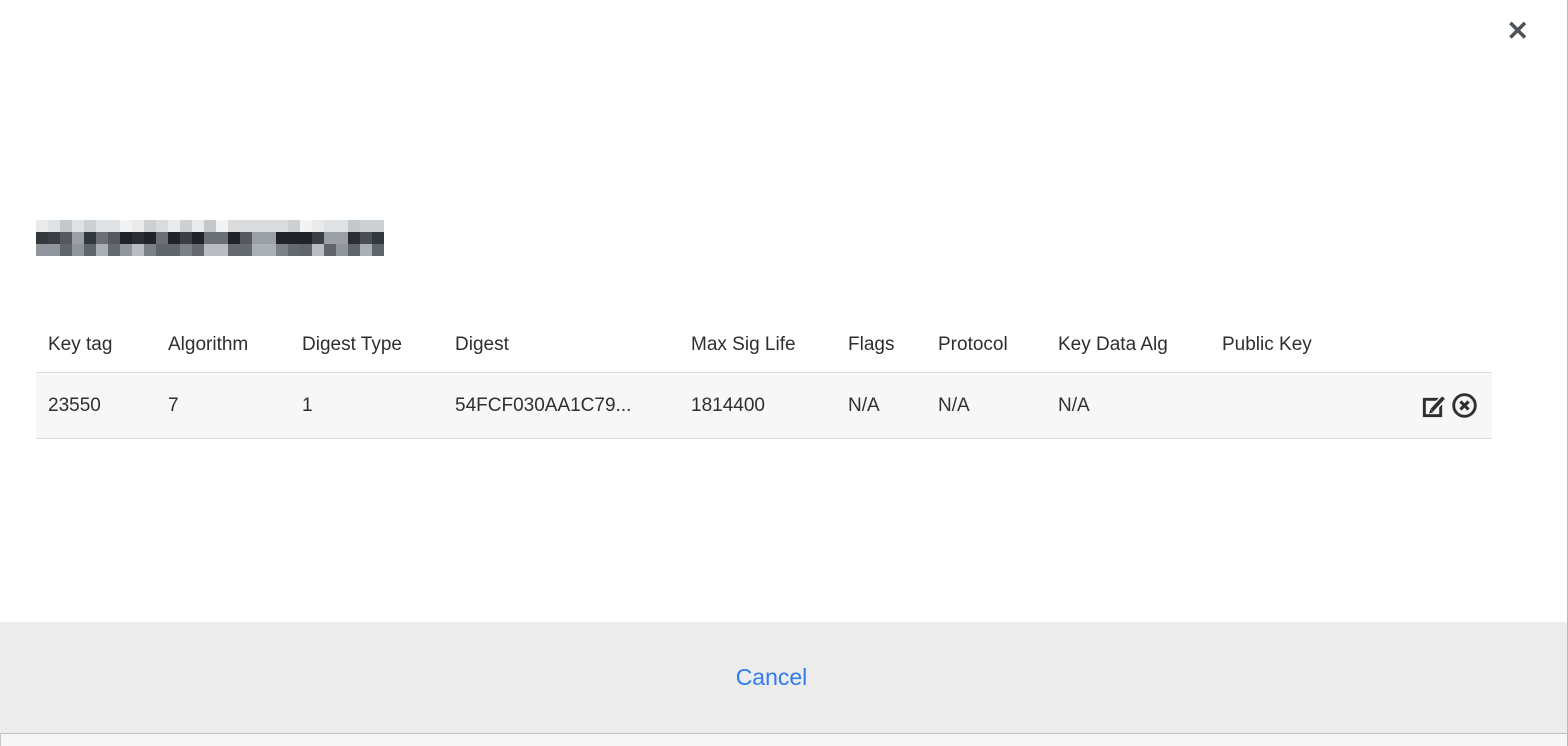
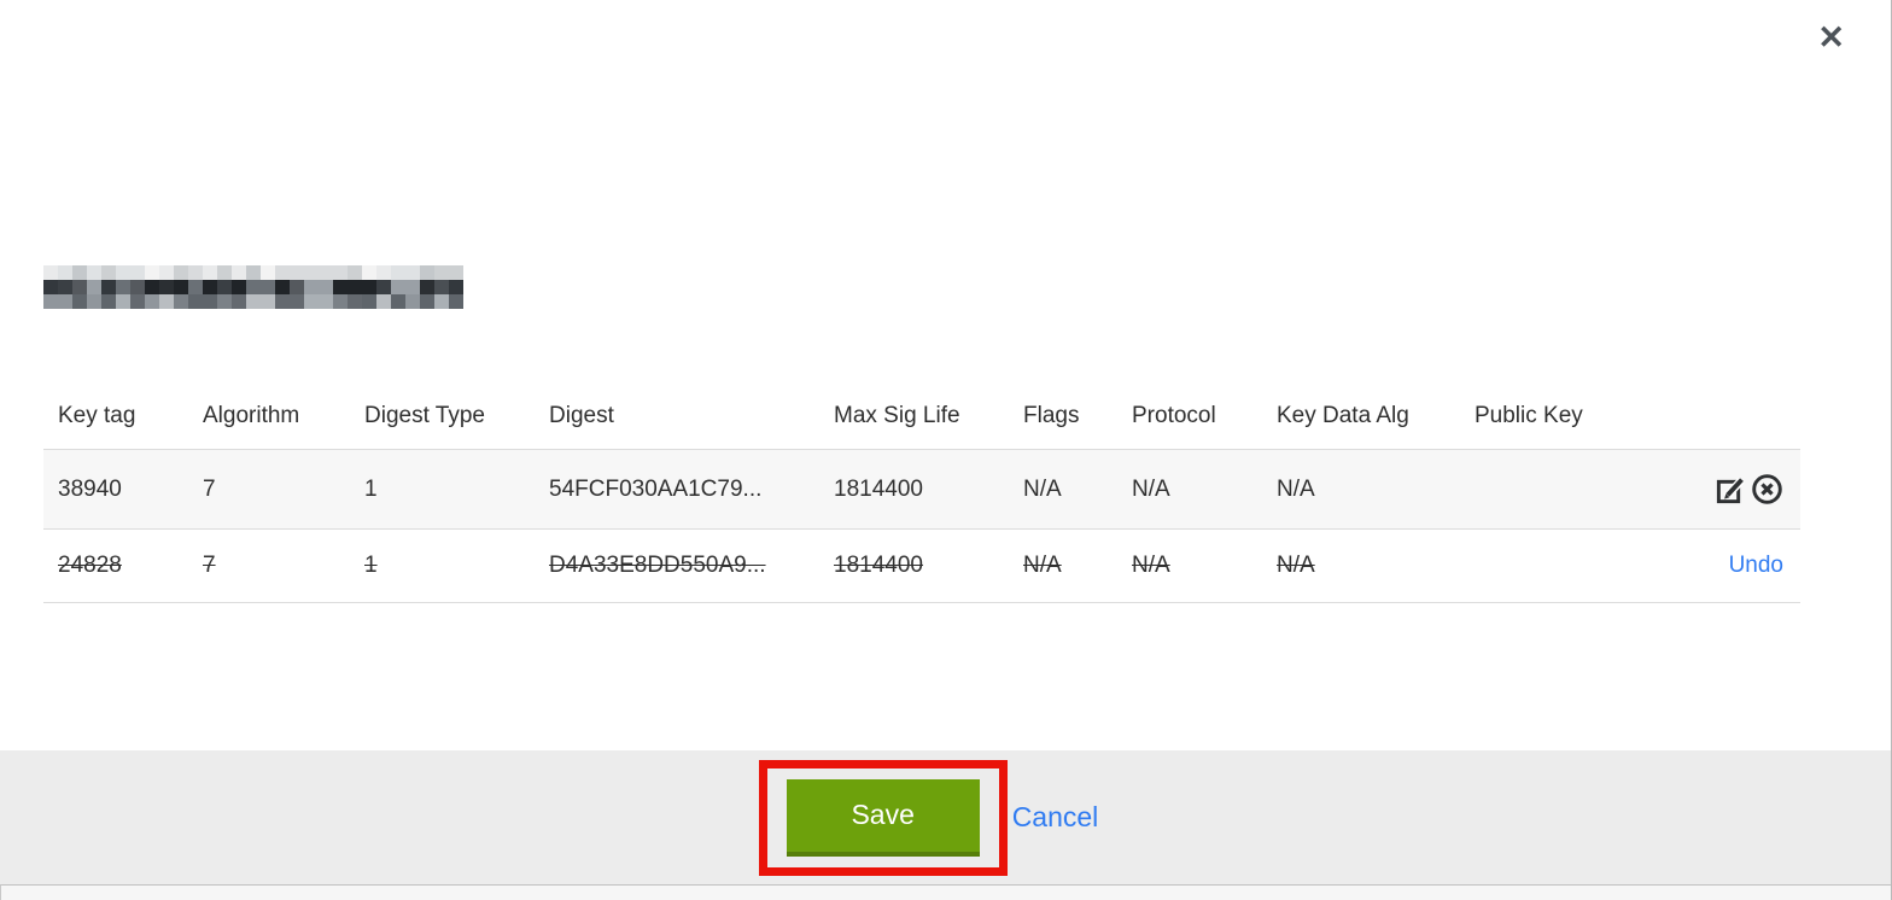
  ✕
  Key tag	Algorithm	Digest Type	Digest	Max Sig Life	Flags	Protocol	Key Data Alg	Public Key
- 23550	7	1	54FCF030AA1C79...	1814400	N/A	N/A	N/A
+ 38940	7	1	54FCF030AA1C79...	1814400	N/A	N/A	N/A
+ 24828	7	1	D4A33E8DD550A9...	1814400	N/A	N/A	N/A		Undo
+ Save
  Cancel
